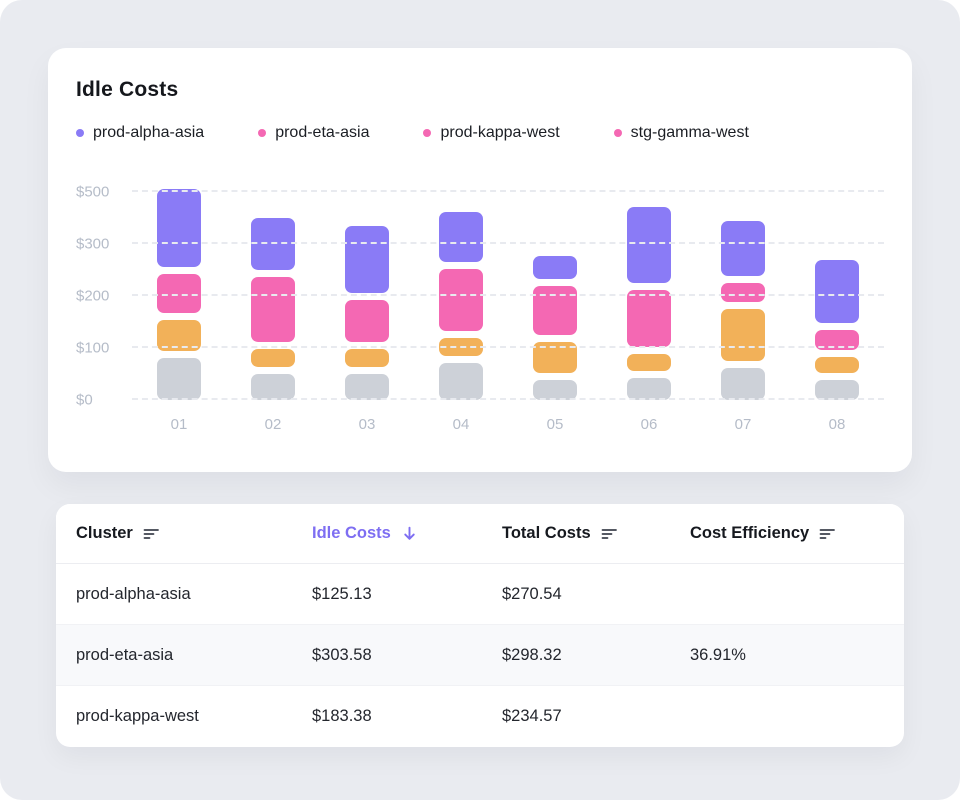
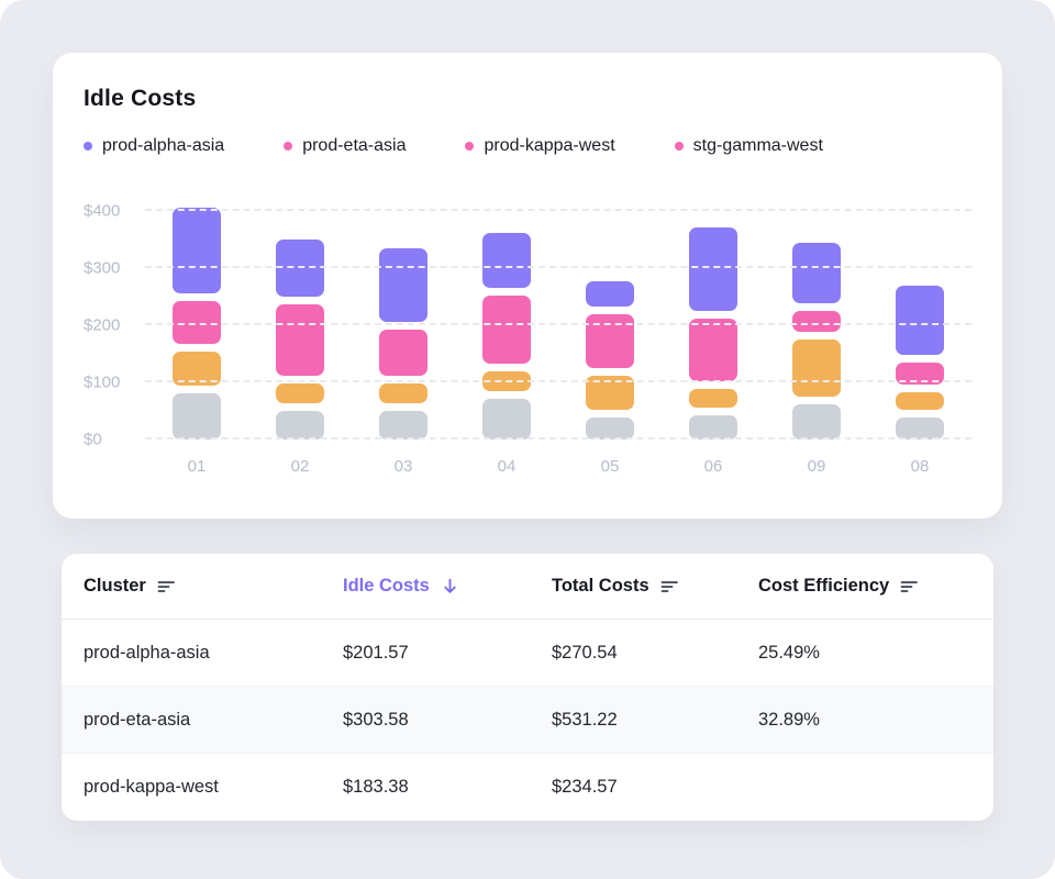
  Idle Costs
  prod-alpha-asia
  prod-eta-asia
  prod-kappa-west
  stg-gamma-west
- $500
+ $400
  $300
  $200
  $100
  $0
  01
  02
  03
  04
  05
  06
- 07
+ 09
  08
  Cluster
  Idle Costs
  Total Costs
  Cost Efficiency
  prod-alpha-asia
- $125.13
+ $201.57
  $270.54
+ 25.49%
  prod-eta-asia
  $303.58
- $298.32
+ $531.22
- 36.91%
+ 32.89%
  prod-kappa-west
  $183.38
  $234.57
